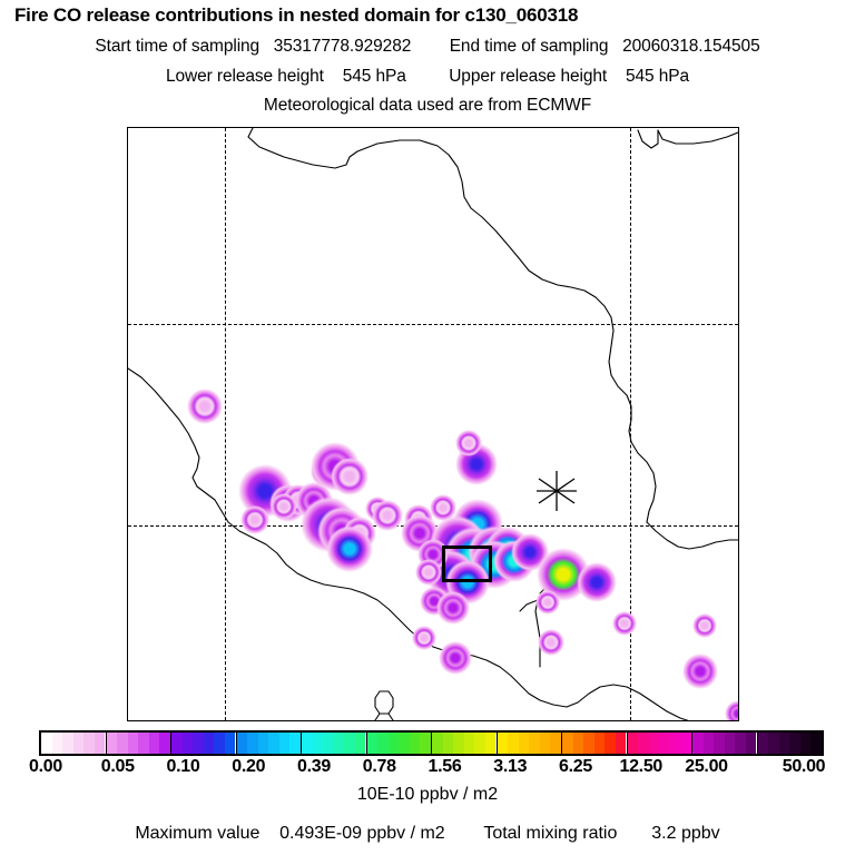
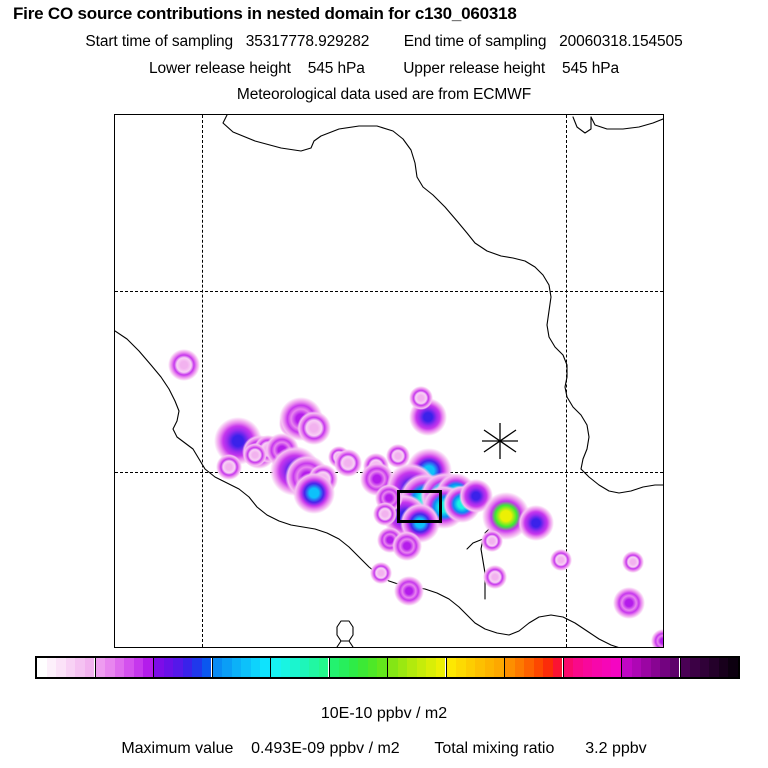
- Fire CO release contributions in nested domain for c130_060318
+ Fire CO source contributions in nested domain for c130_060318
  Start time of sampling 35317778.929282 End time of sampling 20060318.154505
  Lower release height 545 hPa Upper release height 545 hPa
  Meteorological data used are from ECMWF
- 0.00
- 0.05
- 0.10
- 0.20
- 0.39
- 0.78
- 1.56
- 3.13
- 6.25
- 12.50
- 25.00
- 50.00
  10E-10 ppbv / m2
  Maximum value 0.493E-09 ppbv / m2 Total mixing ratio 3.2 ppbv
